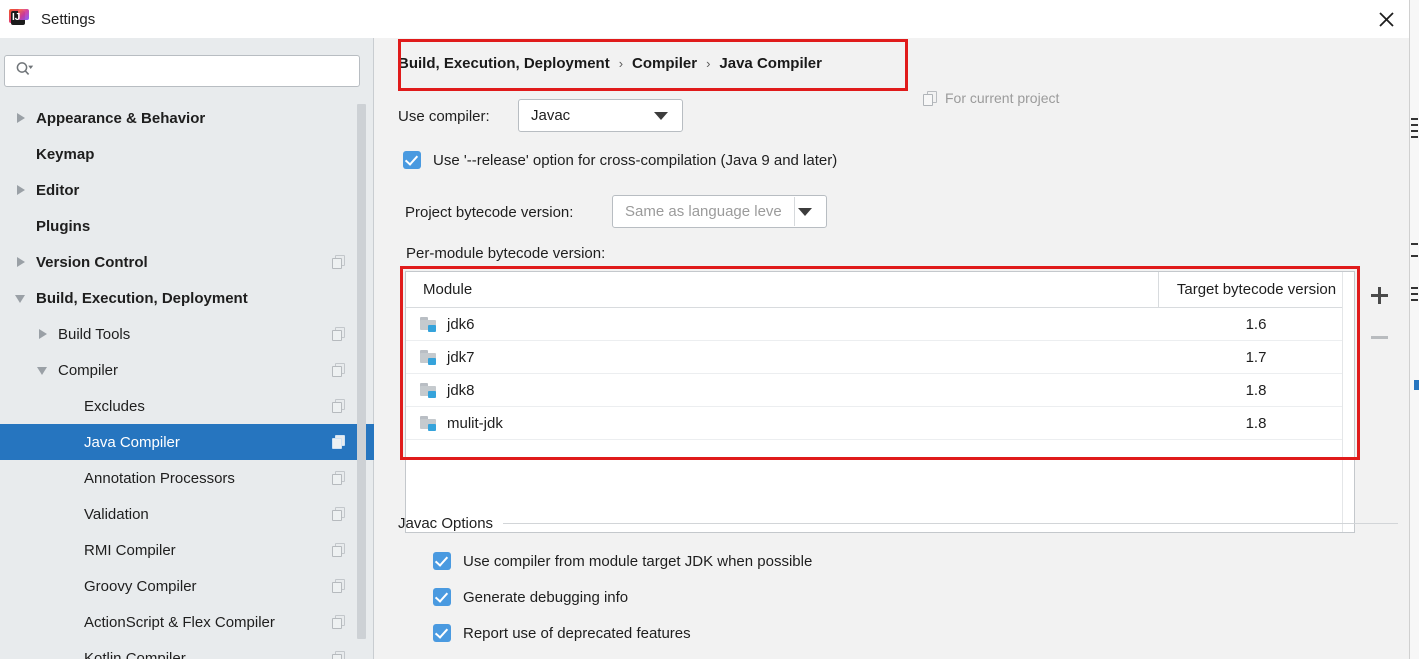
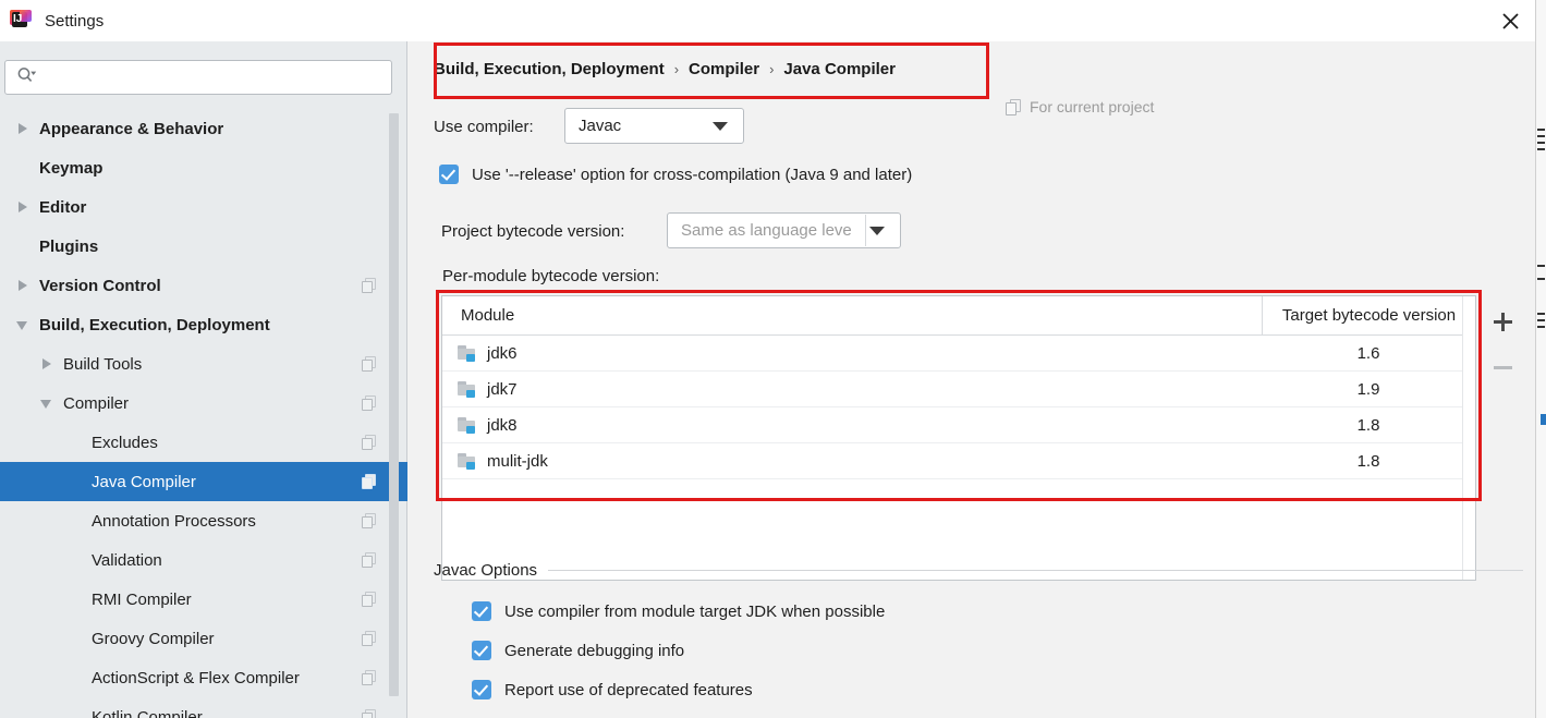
  IJ
  Settings
  Appearance & Behavior
  Keymap
  Editor
  Plugins
  Version Control
  Build, Execution, Deployment
  Build Tools
  Compiler
  Excludes
  Java Compiler
  Annotation Processors
  Validation
  RMI Compiler
  Groovy Compiler
  ActionScript & Flex Compiler
  Kotlin Compiler
  Build, Execution, Deployment
  ›
  Compiler
  ›
  Java Compiler
  For current project
  Use compiler:
  Javac
  Use '--release' option for cross-compilation (Java 9 and later)
  Project bytecode version:
  Same as language leve
  Per-module bytecode version:
  Module
  Target bytecode version
  jdk6
  1.6
  jdk7
- 1.7
+ 1.9
  jdk8
  1.8
  mulit-jdk
  1.8
  Javac Options
  Use compiler from module target JDK when possible
  Generate debugging info
  Report use of deprecated features
